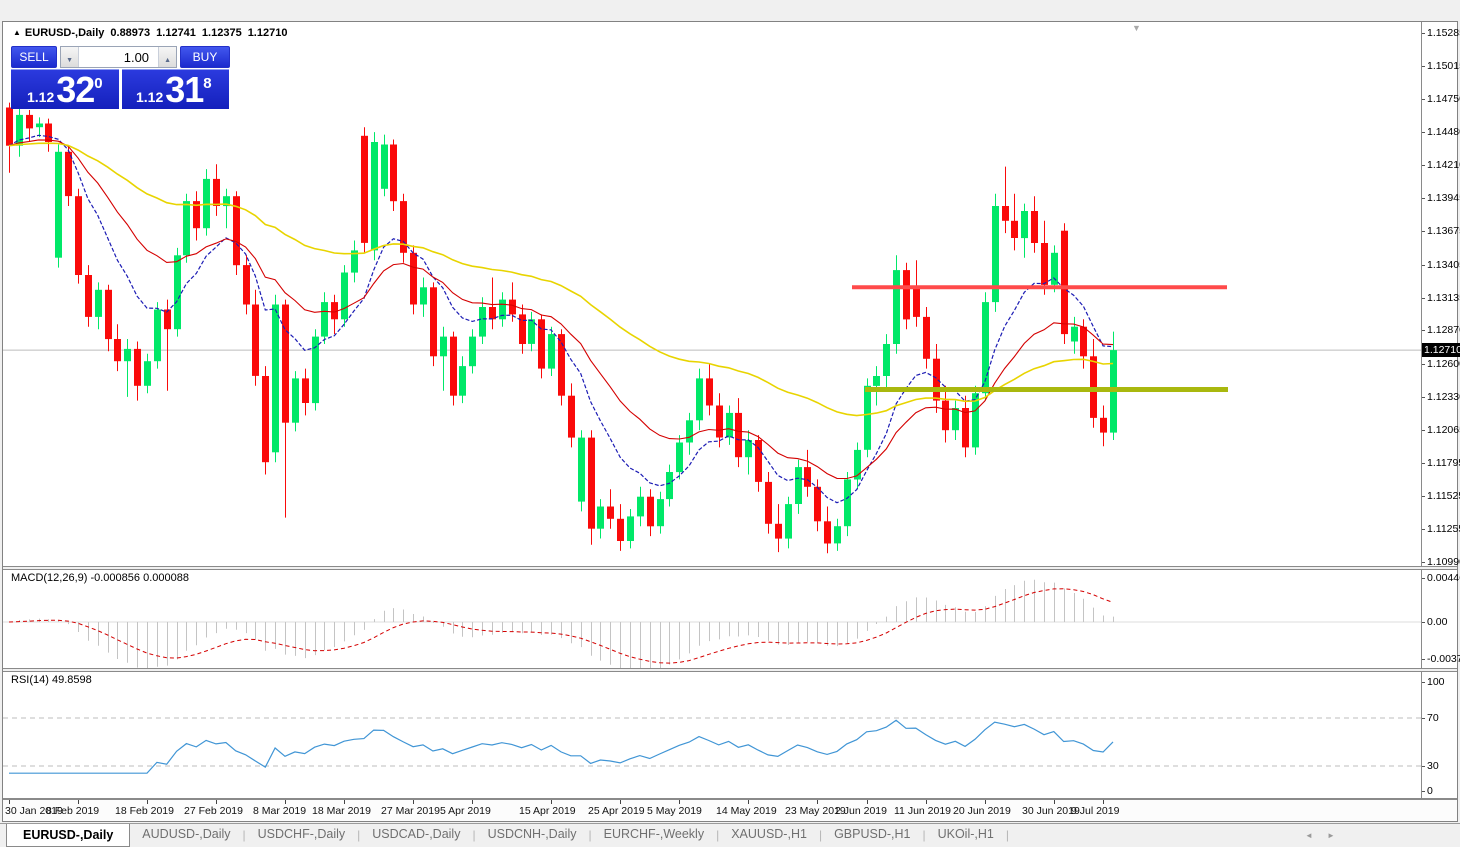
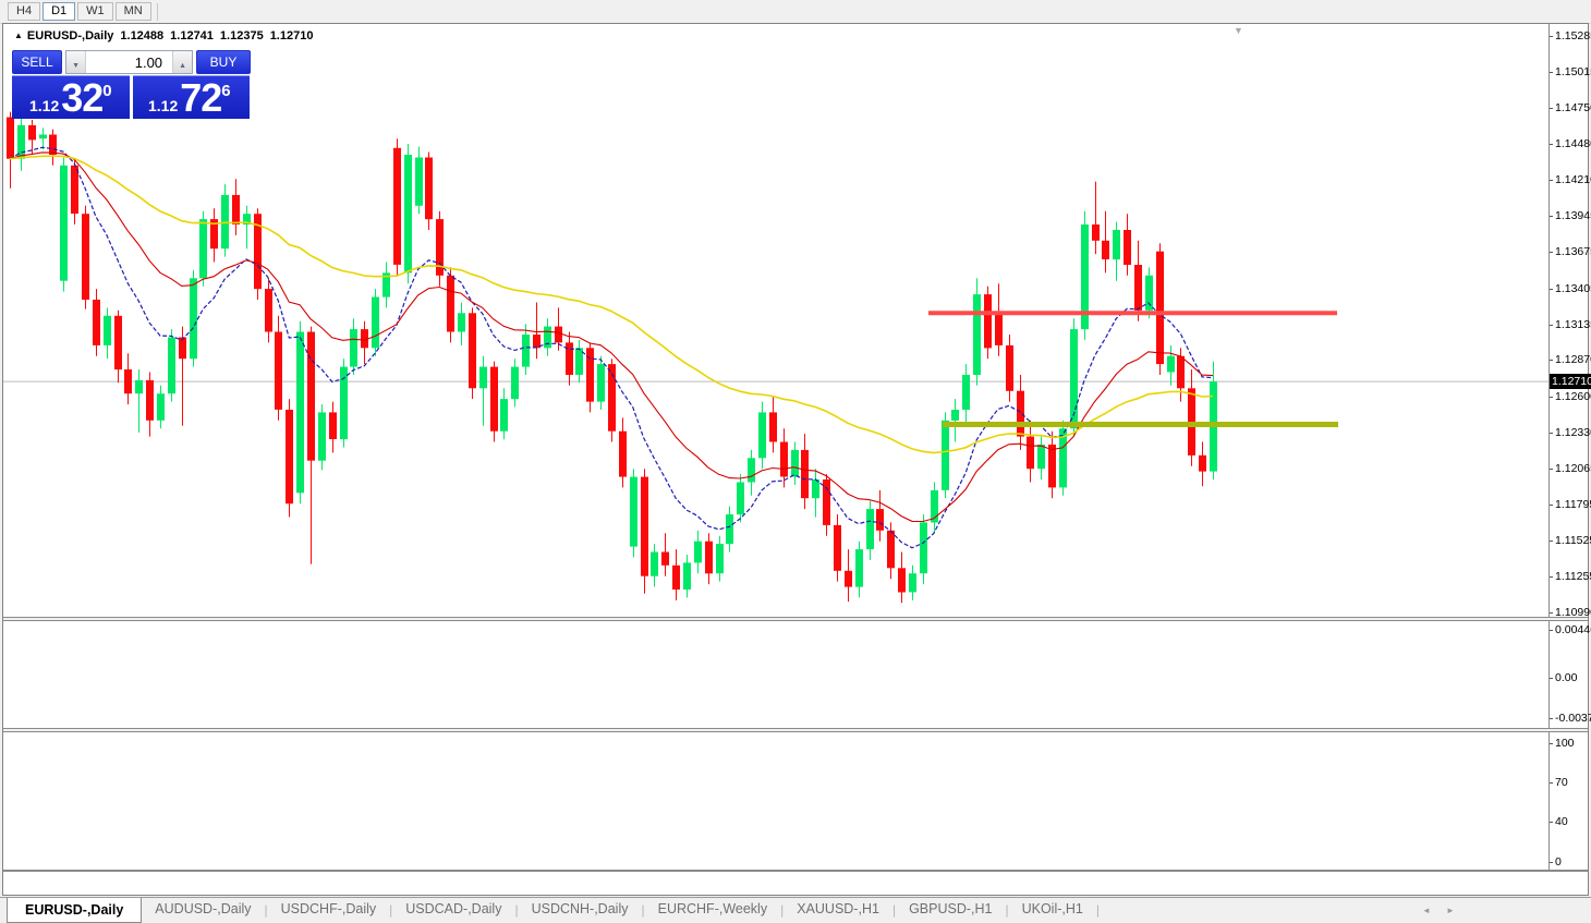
+ H4
+ D1
+ W1
+ MN
- ▲ EURUSD-,Daily 0.88973 1.12741 1.12375 1.12710
+ ▲ EURUSD-,Daily 1.12488 1.12741 1.12375 1.12710
  SELL
  1.00
  BUY
  1.12
  32
  0
  1.12
- 31
+ 72
- 8
+ 6
  ▼
- MACD(12,26,9) -0.000856 0.000088
- RSI(14) 49.8598
  1.1528
  1.1501
  1.1475
  1.1448
  1.1421
  1.1394
  1.1367
  1.1340
  1.1313
  1.1287
  1.1260
  1.1233
  1.1206
  1.1179
  1.1152
  1.1125
  1.1099
  1.12710
  0.0044
  0.00
  -0.003
  100
  70
- 30
+ 40
  0
- 30 Jan 2019
- 8 Feb 2019
- 18 Feb 2019
- 27 Feb 2019
- 8 Mar 2019
- 18 Mar 2019
- 27 Mar 2019
- 5 Apr 2019
- 15 Apr 2019
- 25 Apr 2019
- 5 May 2019
- 14 May 2019
- 23 May 2019
- 2 Jun 2019
- 11 Jun 2019
- 20 Jun 2019
- 30 Jun 2019
- 9 Jul 2019
  EURUSD-,Daily
  AUDUSD-,Daily
  |
  USDCHF-,Daily
  |
  USDCAD-,Daily
  |
  USDCNH-,Daily
  |
  EURCHF-,Weekly
  |
  XAUUSD-,H1
  |
  GBPUSD-,H1
  |
  UKOil-,H1
  |
  ◄
  ►
